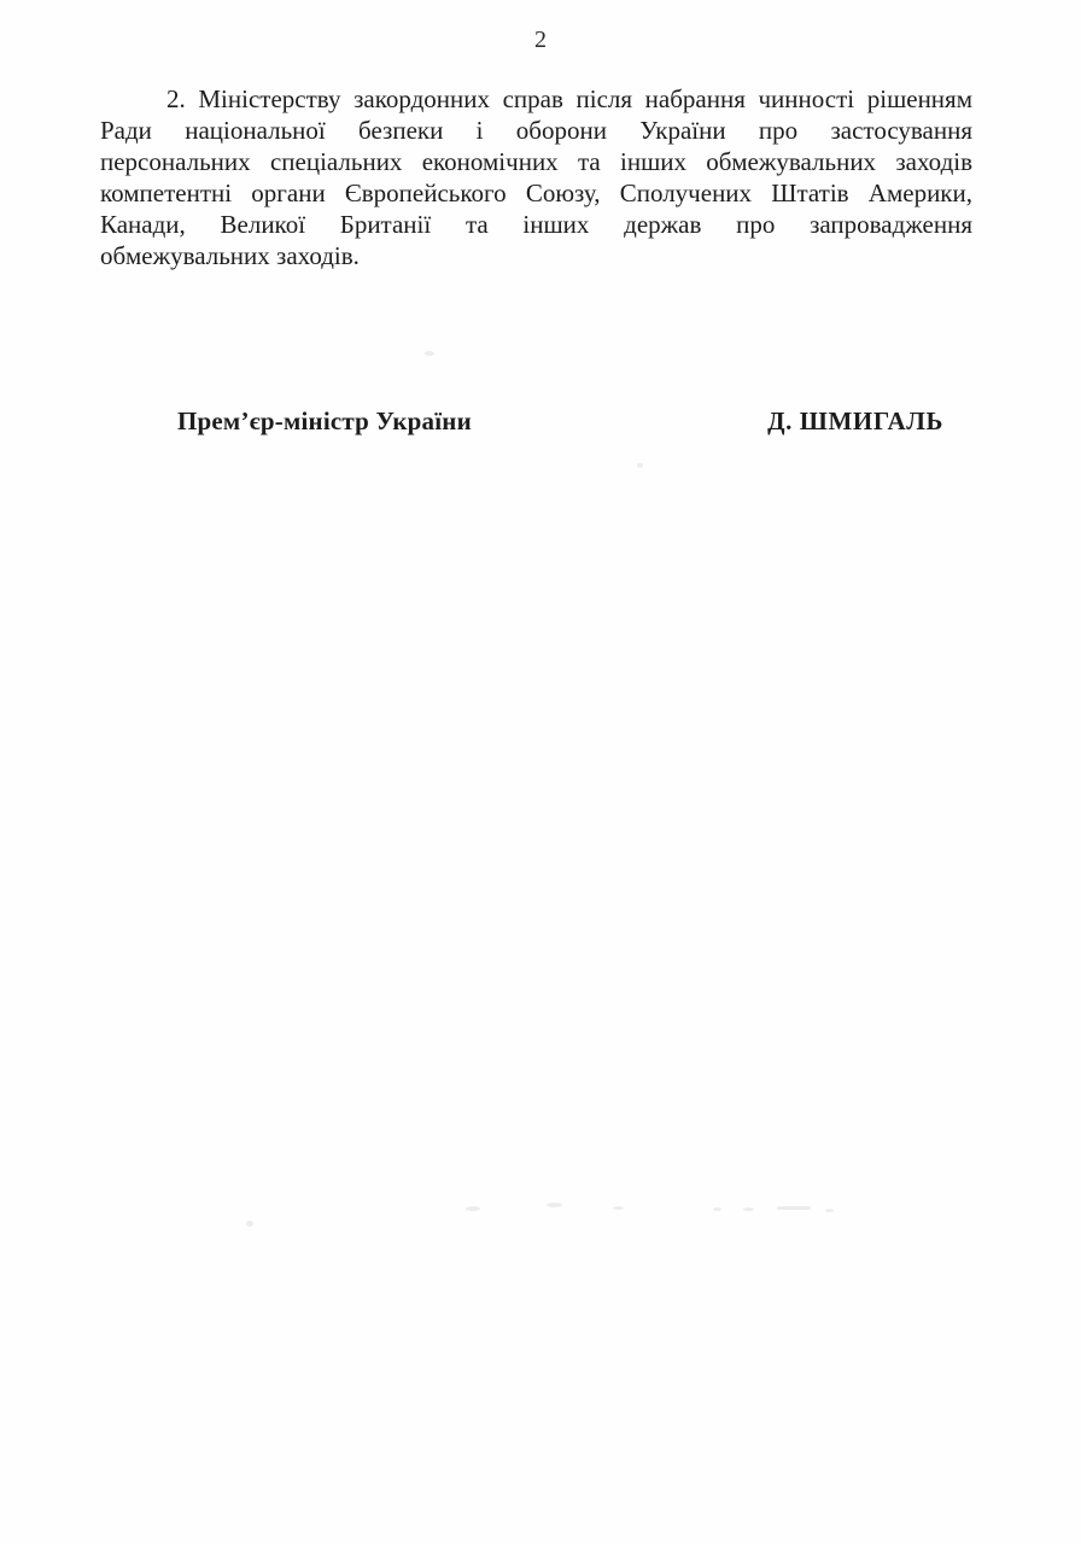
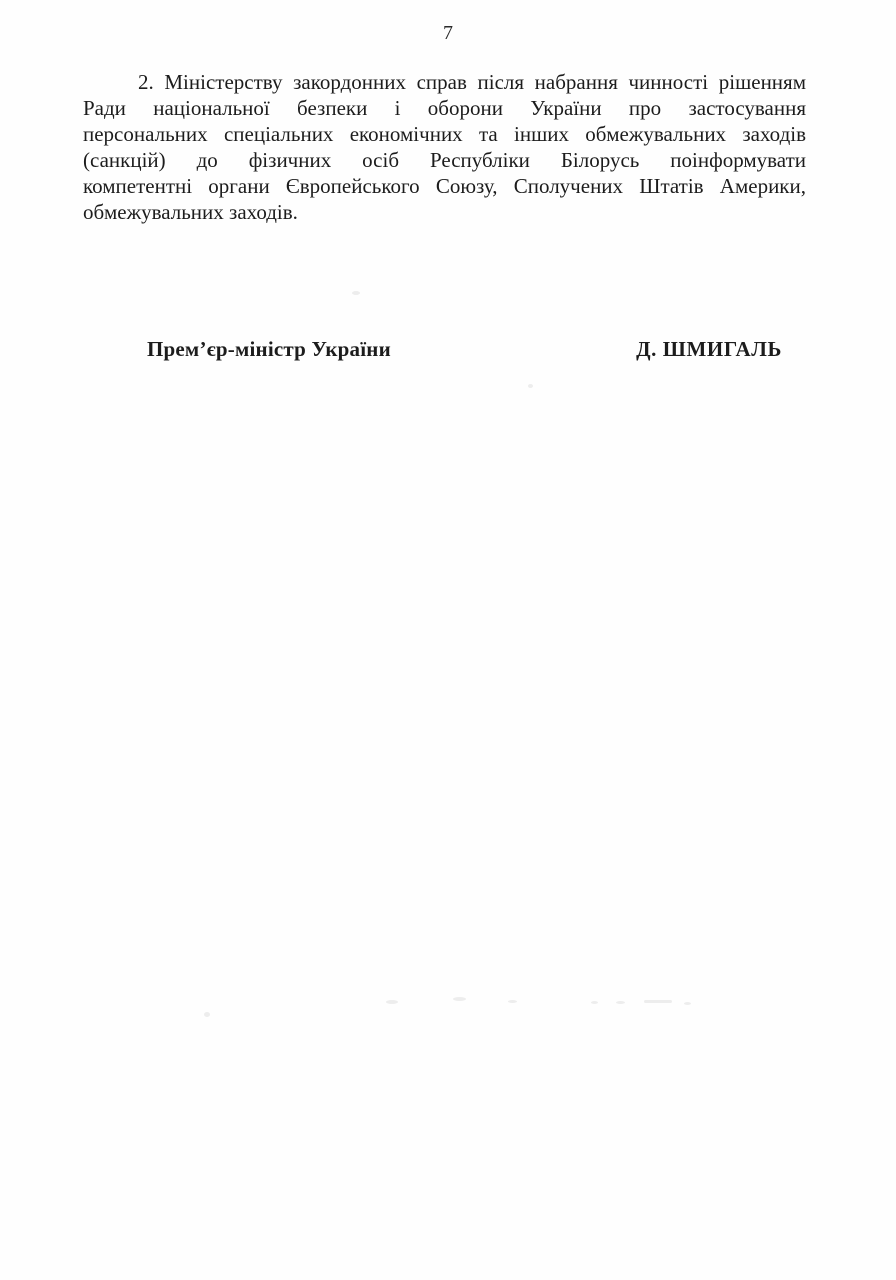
- 2
+ 7
  2. Міністерству закордонних справ після набрання чинності рішенням
  Ради національної безпеки і оборони України про застосування
  персональних спеціальних економічних та інших обмежувальних заходів
+ (санкцій) до фізичних осіб Республіки Білорусь поінформувати
  компетентні органи Європейського Союзу, Сполучених Штатів Америки,
- Канади, Великої Британії та інших держав про запровадження
  обмежувальних заходів.
  Прем’єр-міністр України
  Д. ШМИГАЛЬ
